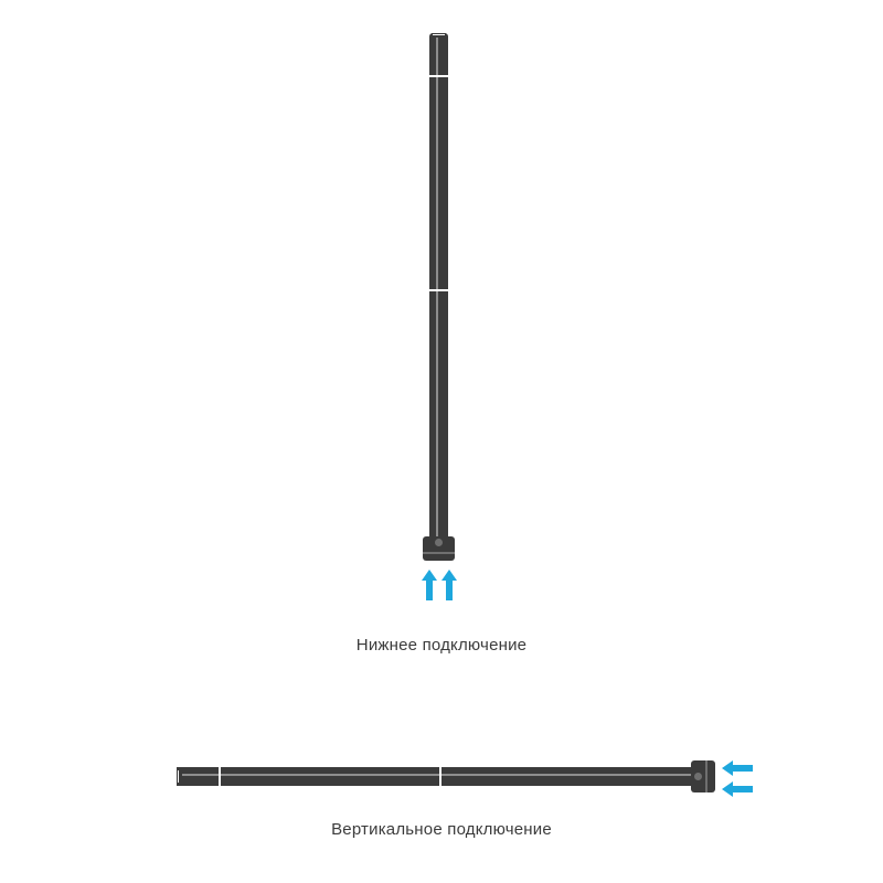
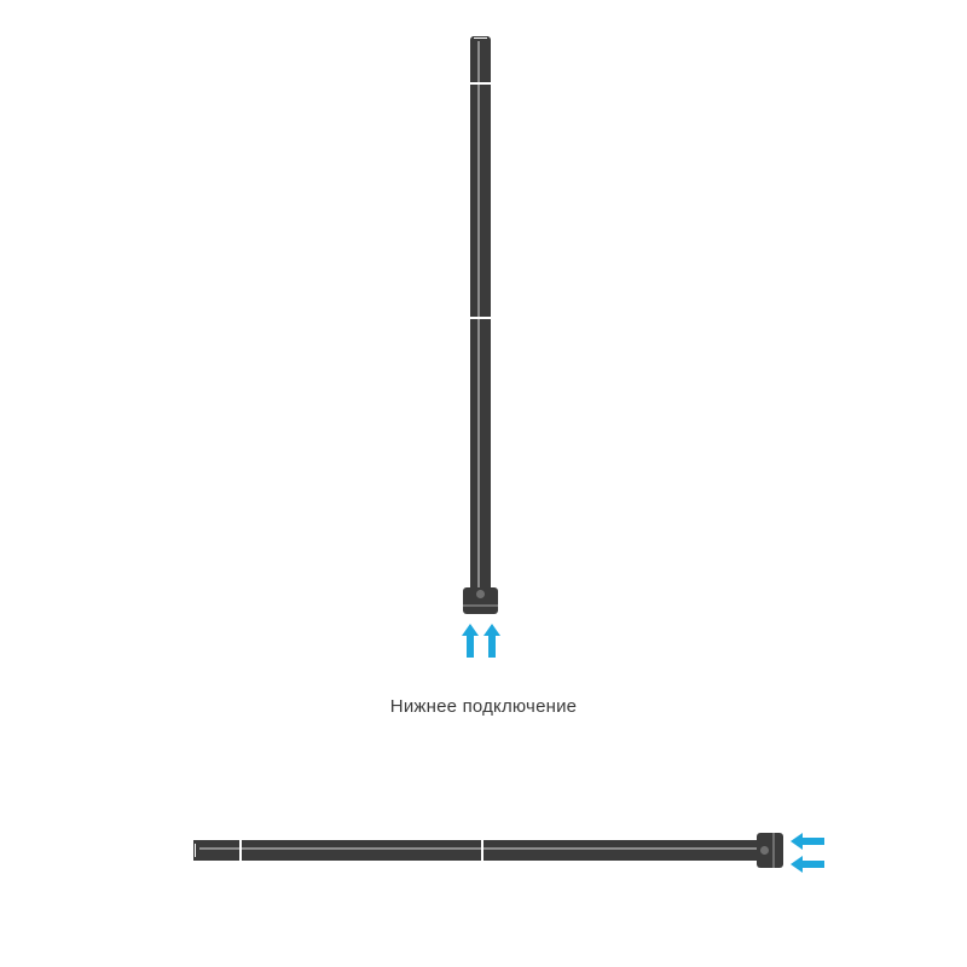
  Нижнее подключение
- Вертикальное подключение
